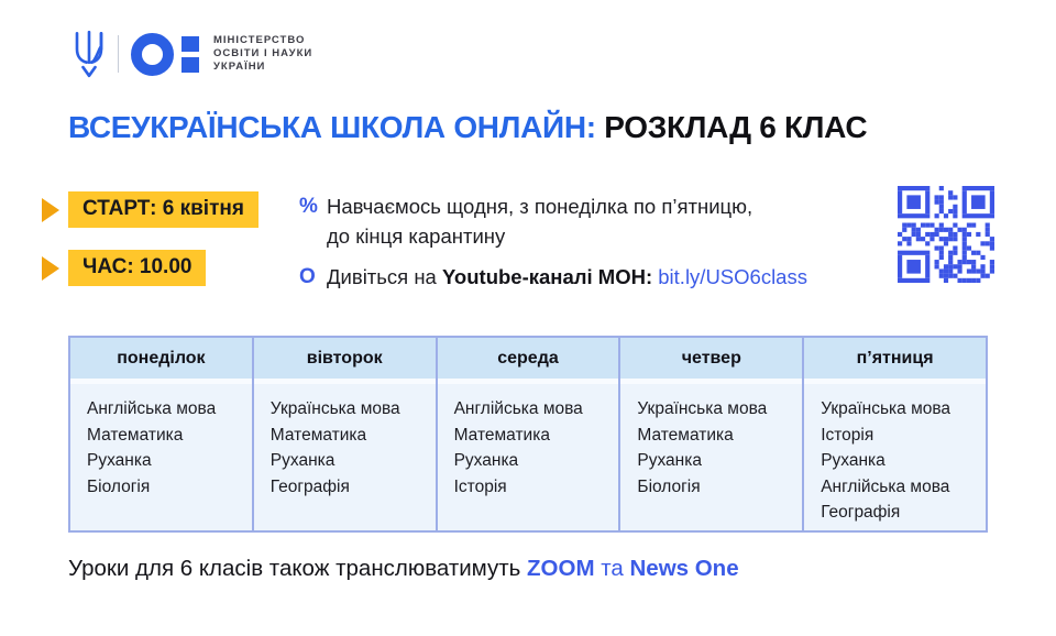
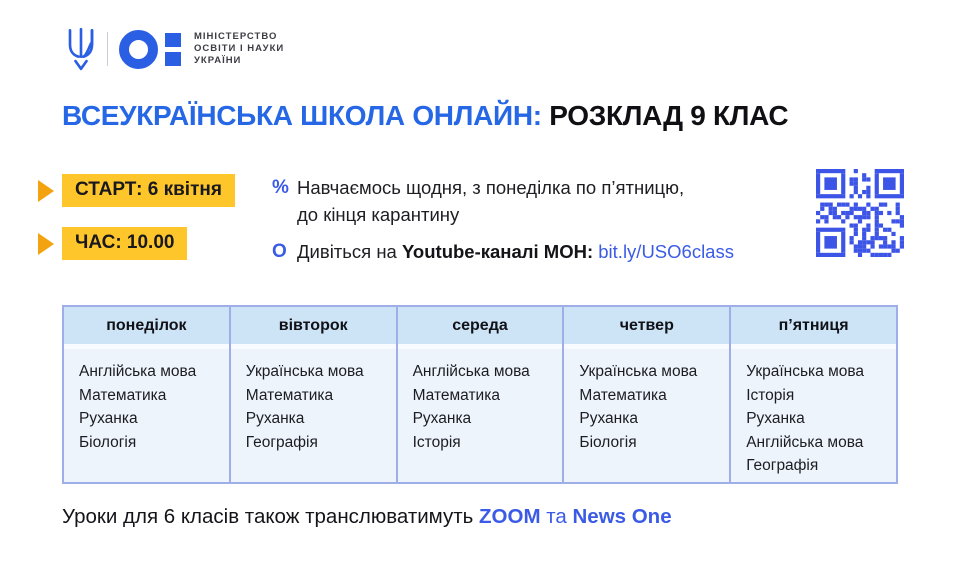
  МІНІСТЕРСТВО
  ОСВІТИ І НАУКИ
  УКРАЇНИ
- ВСЕУКРАЇНСЬКА ШКОЛА ОНЛАЙН: РОЗКЛАД 6 КЛАС
+ ВСЕУКРАЇНСЬКА ШКОЛА ОНЛАЙН: РОЗКЛАД 9 КЛАС
  СТАРТ: 6 квітня
  ЧАС: 10.00
  %
  Навчаємось щодня, з понеділка по п’ятницю,
  до кінця карантину
  O
  Дивіться на Youtube-каналі МОН: bit.ly/USO6class
  понеділок
  Англійська мова
  Математика
  Руханка
  Біологія
  вівторок
  Українська мова
  Математика
  Руханка
  Географія
  середа
  Англійська мова
  Математика
  Руханка
  Історія
  четвер
  Українська мова
  Математика
  Руханка
  Біологія
  п’ятниця
  Українська мова
  Історія
  Руханка
  Англійська мова
  Географія
  Уроки для 6 класів також транслюватимуть ZOOM та News One
